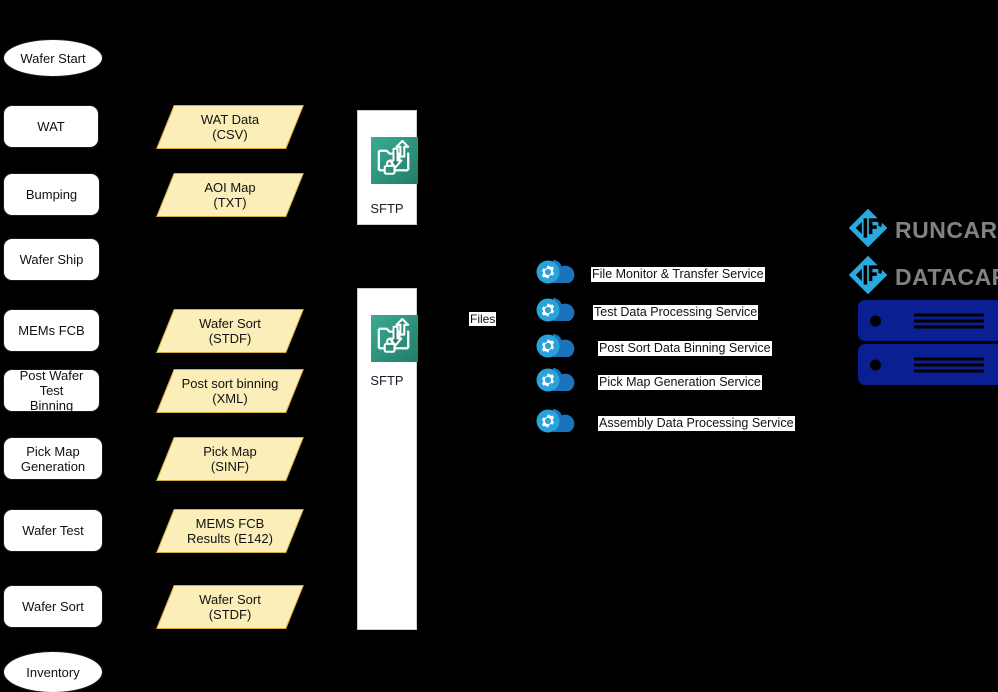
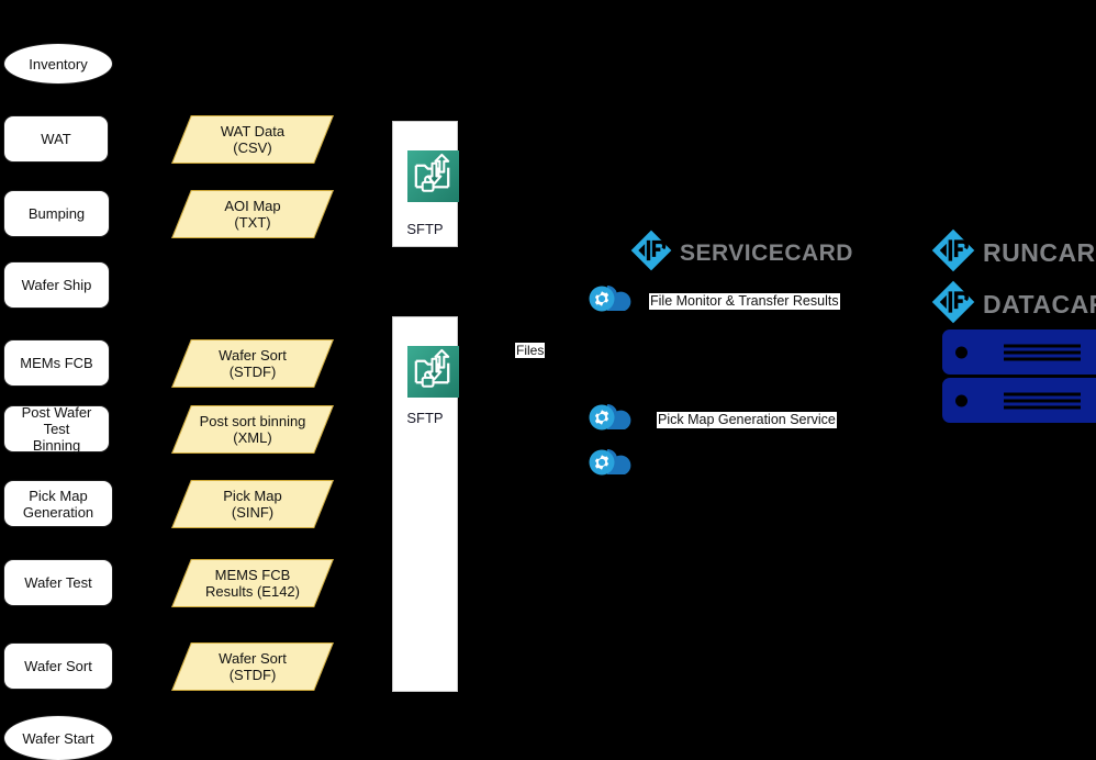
- Wafer Start
+ Inventory
  WAT
  Bumping
  Wafer Ship
  MEMs FCB
  Post Wafer Test
  Binning
  Pick Map
  Generation
  Wafer Test
  Wafer Sort
- Inventory
+ Wafer Start
  WAT Data
  (CSV)
  AOI Map
  (TXT)
  Wafer Sort
  (STDF)
  Post sort binning
  (XML)
  Pick Map
  (SINF)
  MEMS FCB
  Results (E142)
  Wafer Sort
  (STDF)
  SFTP
  SFTP
  Files
+ SERVICECARD
  RUNCAR
  DATACA
- File Monitor & Transfer Service
+ File Monitor & Transfer Results
- Test Data Processing Service
- Post Sort Data Binning Service
  Pick Map Generation Service
- Assembly Data Processing Service
